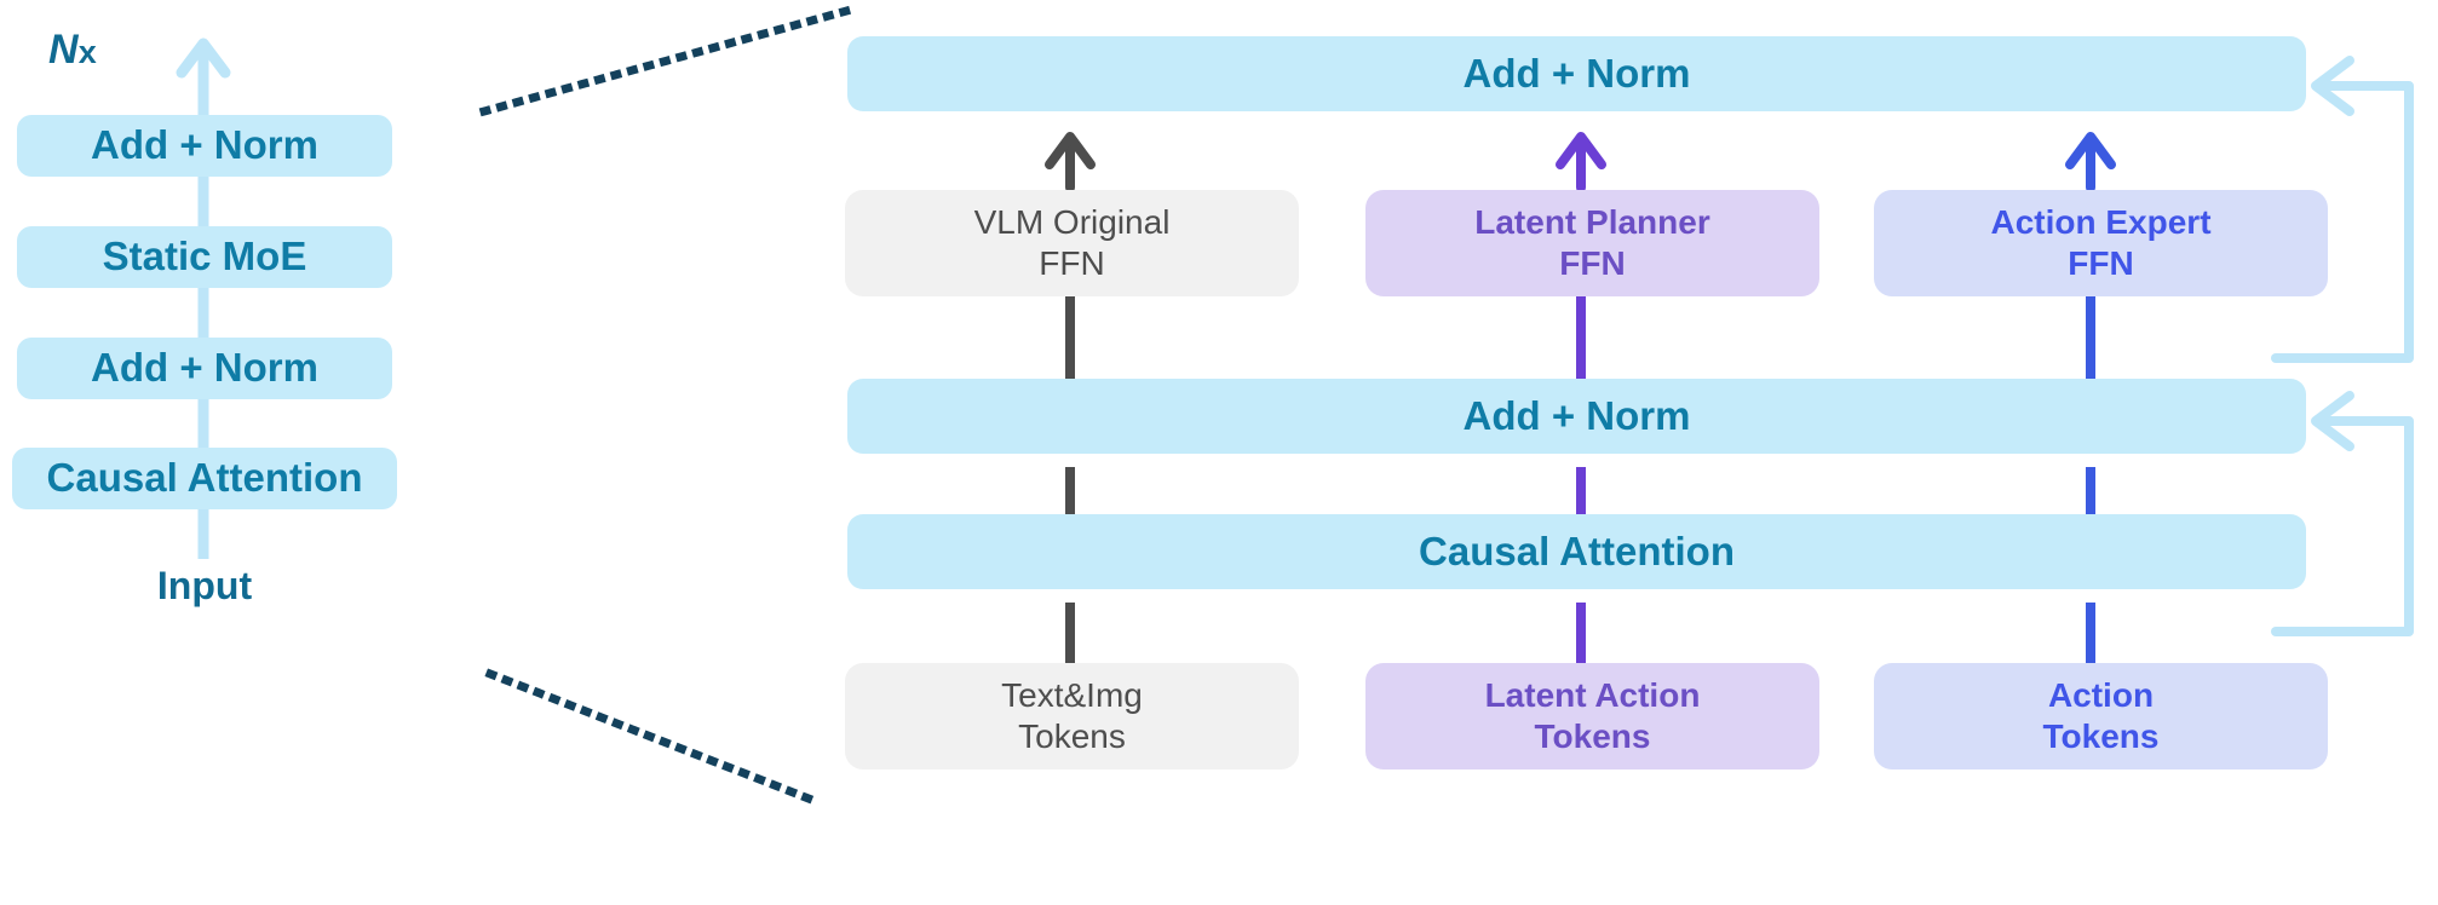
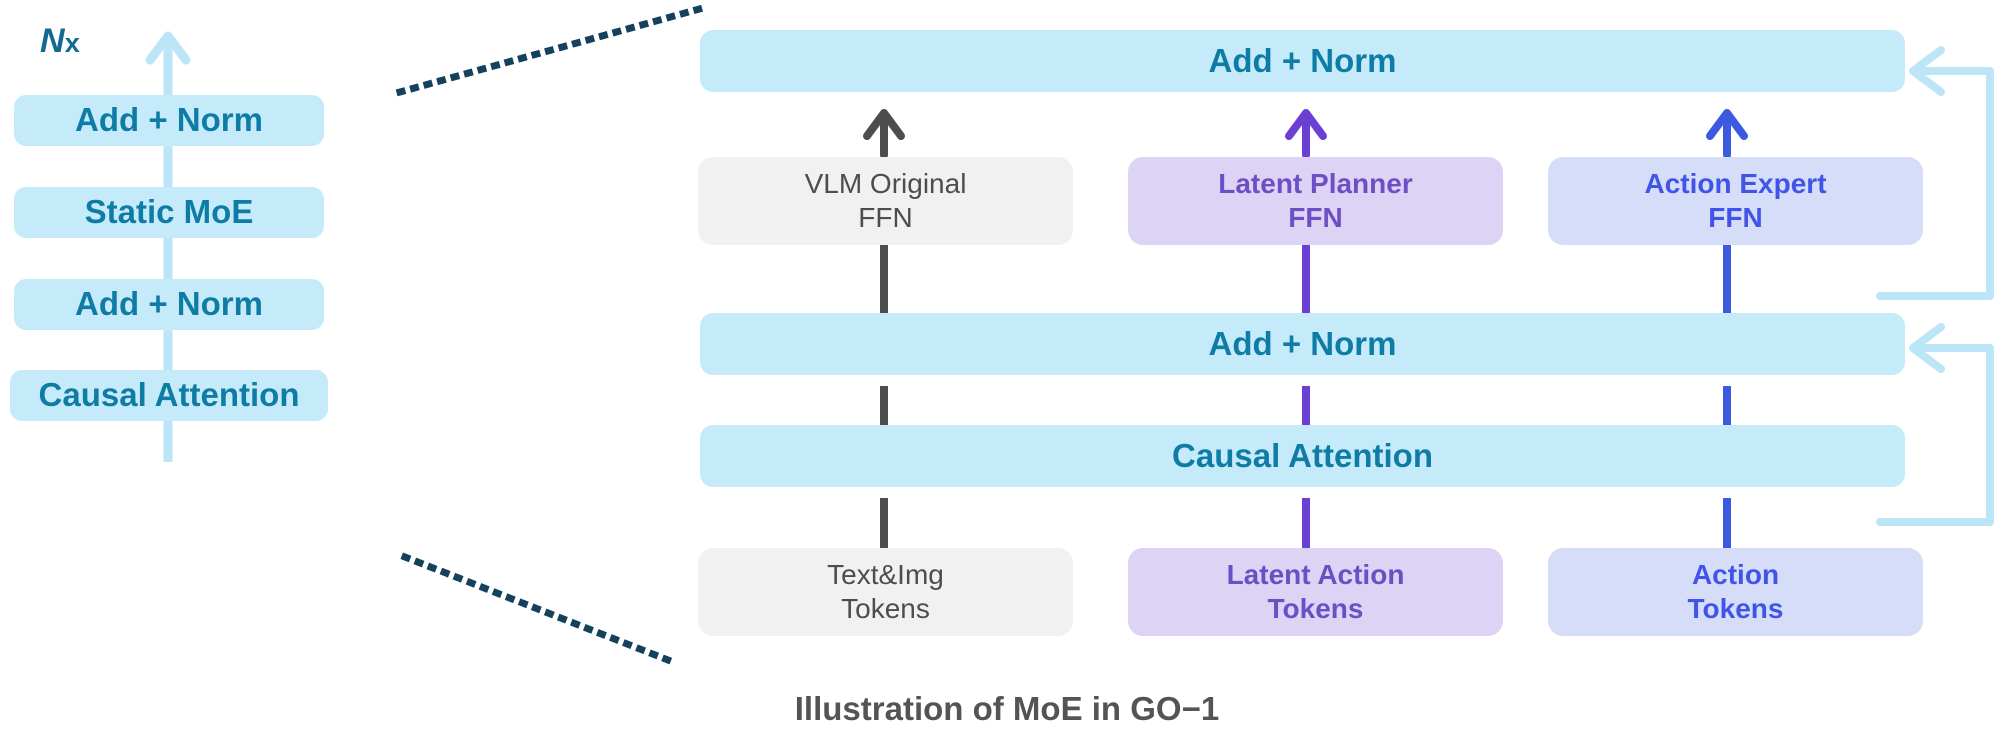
  Nx
  Add + Norm
  Static MoE
  Add + Norm
  Causal Attention
- Input
  Add + Norm
  VLM Original
  FFN
  Latent Planner
  FFN
  Action Expert
  FFN
  Add + Norm
  Causal Attention
  Text&Img
  Tokens
  Latent Action
  Tokens
  Action
  Tokens
+ Illustration of MoE in GO−1
